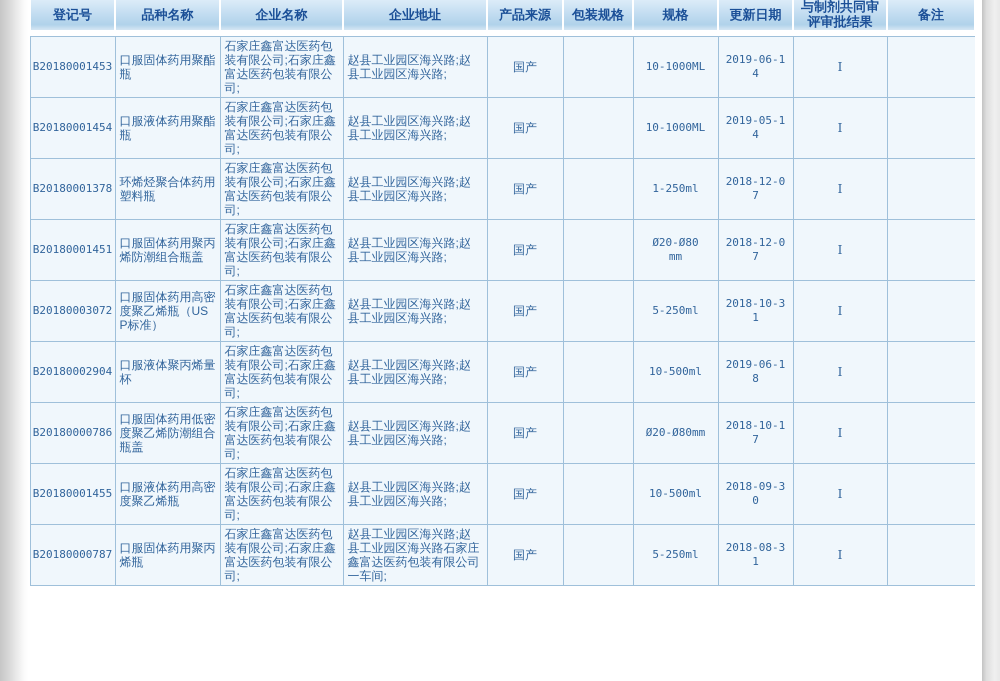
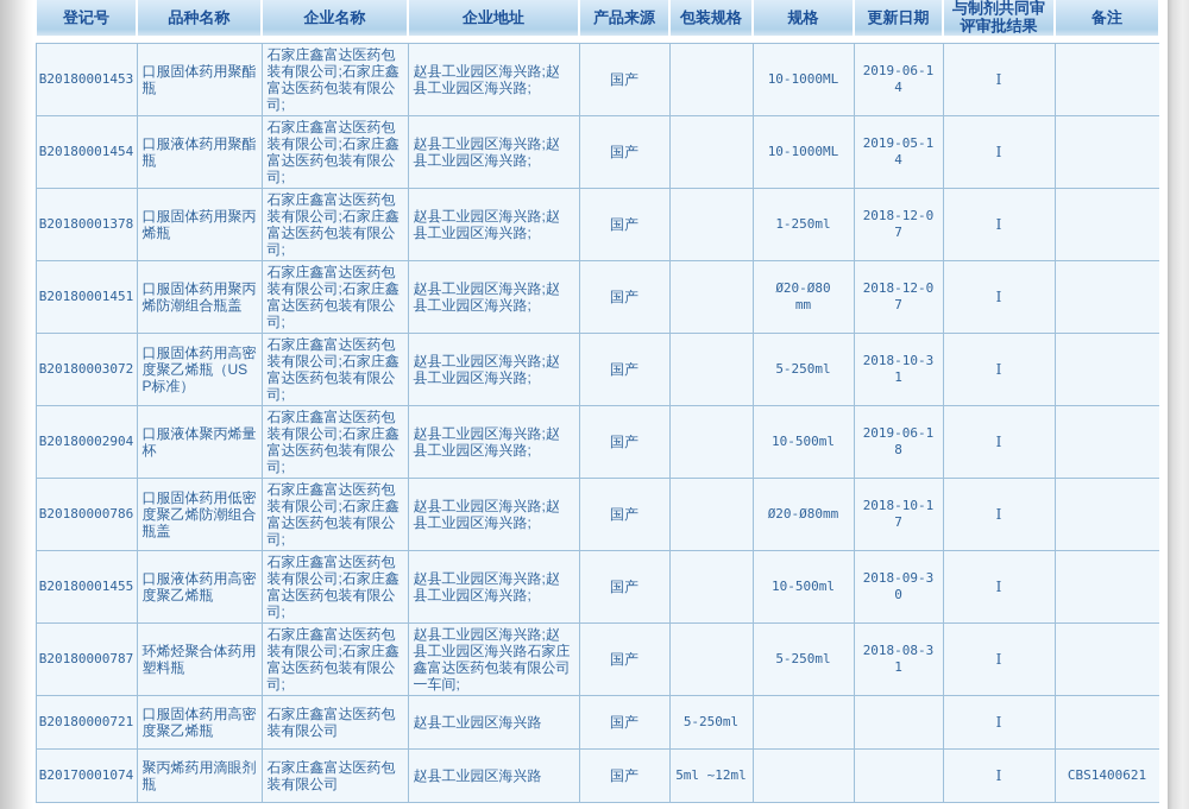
  登记号	品种名称	企业名称	企业地址	产品来源	包装规格	规格	更新日期	与制剂共同审评审批结果	备注
  B20180001453	口服固体药用聚酯瓶	石家庄鑫富达医药包装有限公司;石家庄鑫富达医药包装有限公司;	赵县工业园区海兴路;赵县工业园区海兴路;	国产		10-1000ML	2019-06-14	I
  B20180001454	口服液体药用聚酯瓶	石家庄鑫富达医药包装有限公司;石家庄鑫富达医药包装有限公司;	赵县工业园区海兴路;赵县工业园区海兴路;	国产		10-1000ML	2019-05-14	I
- B20180001378	环烯烃聚合体药用塑料瓶	石家庄鑫富达医药包装有限公司;石家庄鑫富达医药包装有限公司;	赵县工业园区海兴路;赵县工业园区海兴路;	国产		1-250ml	2018-12-07	I
+ B20180001378	口服固体药用聚丙烯瓶	石家庄鑫富达医药包装有限公司;石家庄鑫富达医药包装有限公司;	赵县工业园区海兴路;赵县工业园区海兴路;	国产		1-250ml	2018-12-07	I
  B20180001451	口服固体药用聚丙烯防潮组合瓶盖	石家庄鑫富达医药包装有限公司;石家庄鑫富达医药包装有限公司;	赵县工业园区海兴路;赵县工业园区海兴路;	国产		Ø20-Ø80 mm	2018-12-07	I
  B20180003072	口服固体药用高密度聚乙烯瓶（USP标准）	石家庄鑫富达医药包装有限公司;石家庄鑫富达医药包装有限公司;	赵县工业园区海兴路;赵县工业园区海兴路;	国产		5-250ml	2018-10-31	I
  B20180002904	口服液体聚丙烯量杯	石家庄鑫富达医药包装有限公司;石家庄鑫富达医药包装有限公司;	赵县工业园区海兴路;赵县工业园区海兴路;	国产		10-500ml	2019-06-18	I
  B20180000786	口服固体药用低密度聚乙烯防潮组合瓶盖	石家庄鑫富达医药包装有限公司;石家庄鑫富达医药包装有限公司;	赵县工业园区海兴路;赵县工业园区海兴路;	国产		Ø20-Ø80mm	2018-10-17	I
  B20180001455	口服液体药用高密度聚乙烯瓶	石家庄鑫富达医药包装有限公司;石家庄鑫富达医药包装有限公司;	赵县工业园区海兴路;赵县工业园区海兴路;	国产		10-500ml	2018-09-30	I
- B20180000787	口服固体药用聚丙烯瓶	石家庄鑫富达医药包装有限公司;石家庄鑫富达医药包装有限公司;	赵县工业园区海兴路;赵县工业园区海兴路石家庄鑫富达医药包装有限公司一车间;	国产		5-250ml	2018-08-31	I
+ B20180000787	环烯烃聚合体药用塑料瓶	石家庄鑫富达医药包装有限公司;石家庄鑫富达医药包装有限公司;	赵县工业园区海兴路;赵县工业园区海兴路石家庄鑫富达医药包装有限公司一车间;	国产		5-250ml	2018-08-31	I
+ B20180000721	口服固体药用高密度聚乙烯瓶	石家庄鑫富达医药包装有限公司	赵县工业园区海兴路	国产	5-250ml			I
+ B20170001074	聚丙烯药用滴眼剂瓶	石家庄鑫富达医药包装有限公司	赵县工业园区海兴路	国产	5ml ~12ml			I	CBS1400621
